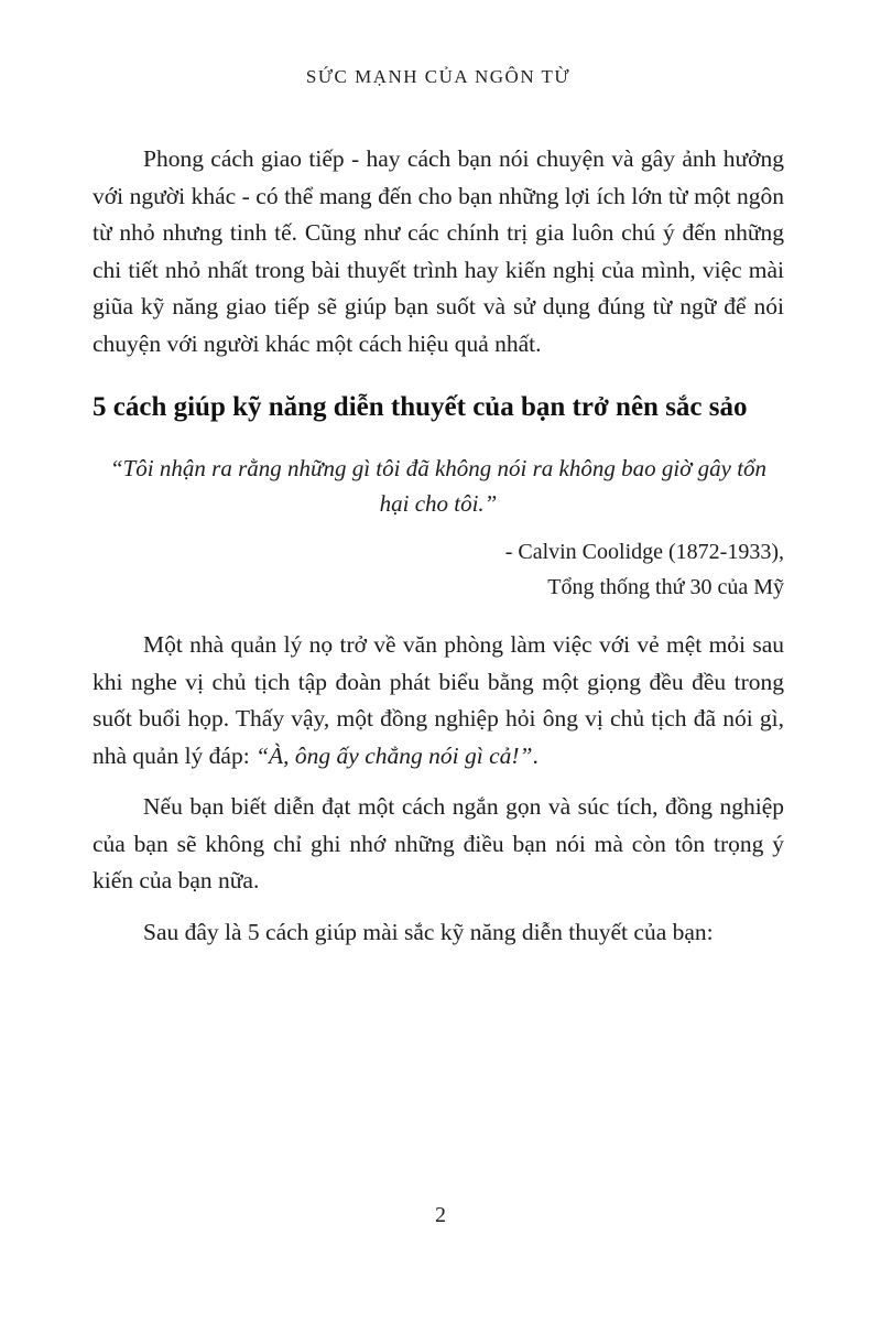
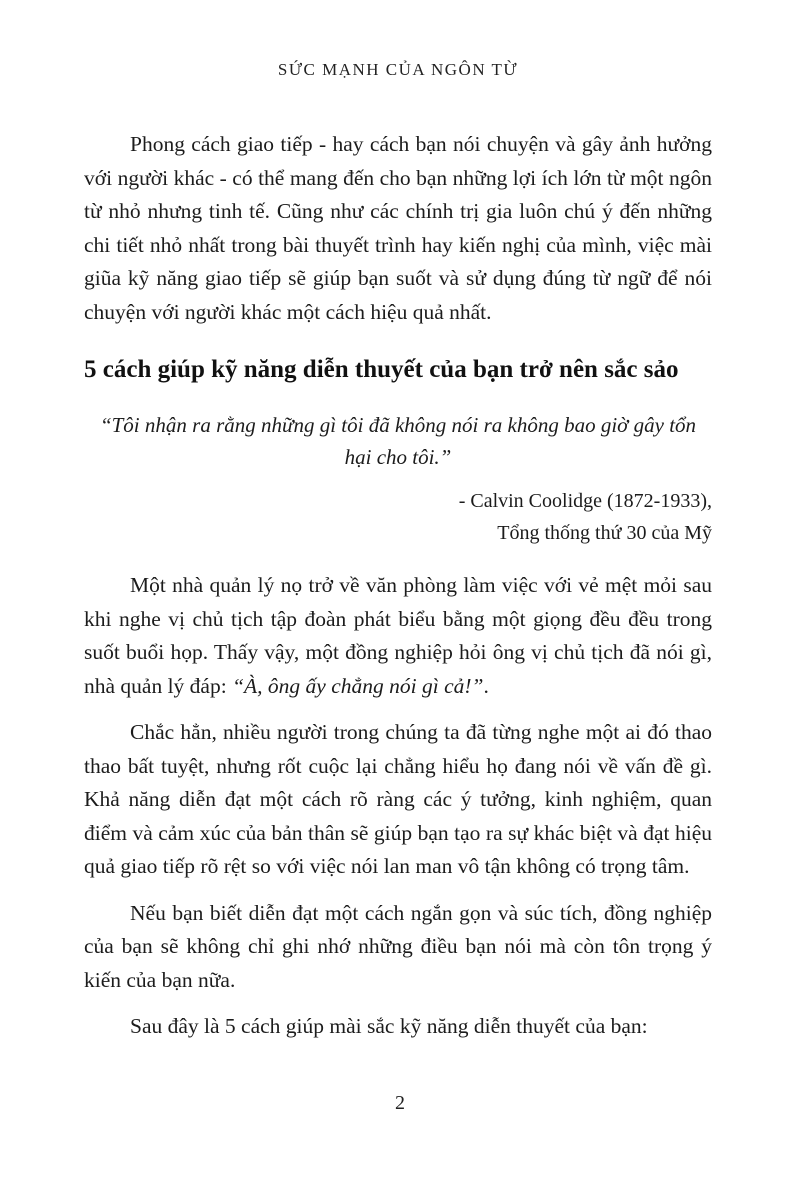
  SỨC MẠNH CỦA NGÔN TỪ
  Phong cách giao tiếp - hay cách bạn nói chuyện và gây ảnh hưởng với người khác - có thể mang đến cho bạn những lợi ích lớn từ một ngôn từ nhỏ nhưng tinh tế. Cũng như các chính trị gia luôn chú ý đến những chi tiết nhỏ nhất trong bài thuyết trình hay kiến nghị của mình, việc mài giũa kỹ năng giao tiếp sẽ giúp bạn suốt và sử dụng đúng từ ngữ để nói chuyện với người khác một cách hiệu quả nhất.
  5 cách giúp kỹ năng diễn thuyết của bạn trở nên sắc sảo
  “Tôi nhận ra rằng những gì tôi đã không nói ra không bao giờ gây tổn hại cho tôi.”
  - Calvin Coolidge (1872-1933),
  Tổng thống thứ 30 của Mỹ
  Một nhà quản lý nọ trở về văn phòng làm việc với vẻ mệt mỏi sau khi nghe vị chủ tịch tập đoàn phát biểu bằng một giọng đều đều trong suốt buổi họp. Thấy vậy, một đồng nghiệp hỏi ông vị chủ tịch đã nói gì, nhà quản lý đáp: “À, ông ấy chẳng nói gì cả!”.
+ Chắc hẳn, nhiều người trong chúng ta đã từng nghe một ai đó thao thao bất tuyệt, nhưng rốt cuộc lại chẳng hiểu họ đang nói về vấn đề gì. Khả năng diễn đạt một cách rõ ràng các ý tưởng, kinh nghiệm, quan điểm và cảm xúc của bản thân sẽ giúp bạn tạo ra sự khác biệt và đạt hiệu quả giao tiếp rõ rệt so với việc nói lan man vô tận không có trọng tâm.
  Nếu bạn biết diễn đạt một cách ngắn gọn và súc tích, đồng nghiệp của bạn sẽ không chỉ ghi nhớ những điều bạn nói mà còn tôn trọng ý kiến của bạn nữa.
  Sau đây là 5 cách giúp mài sắc kỹ năng diễn thuyết của bạn:
  2
